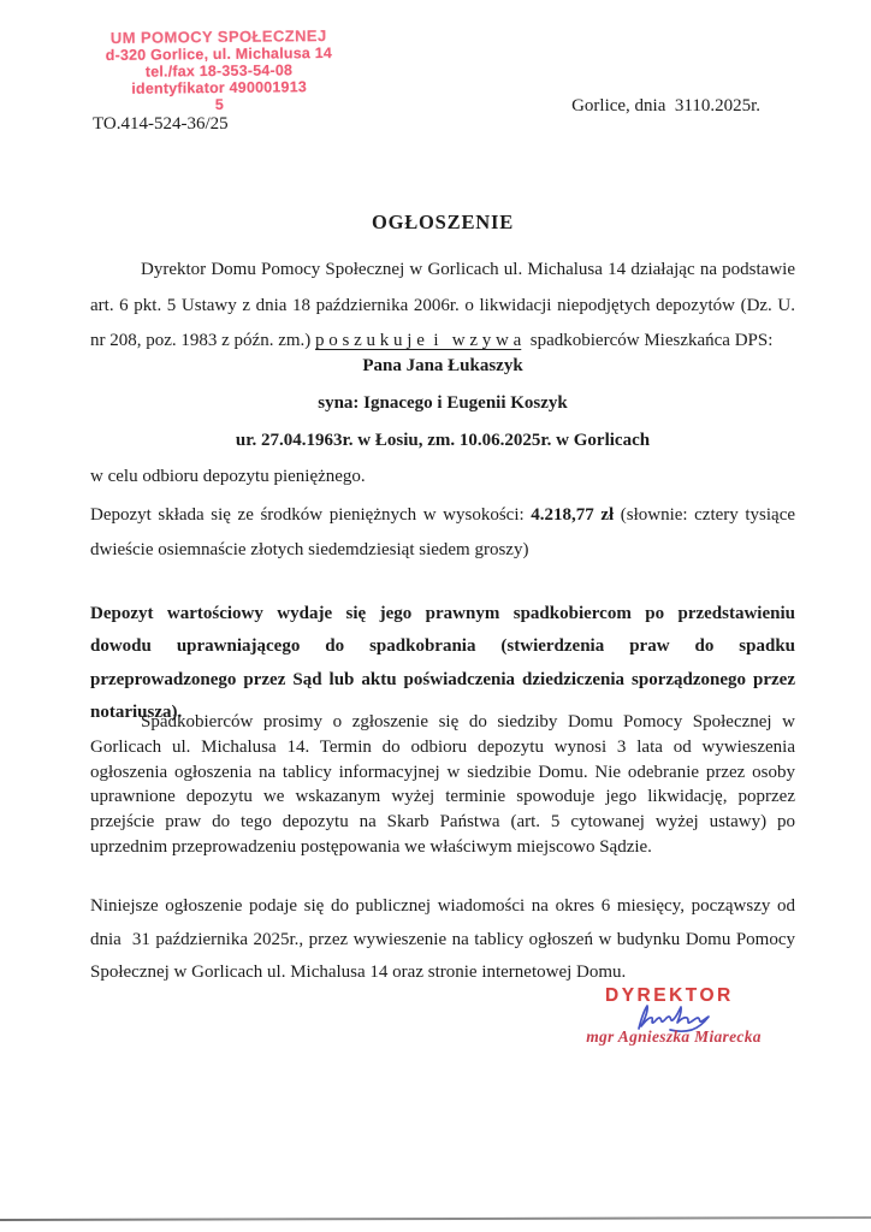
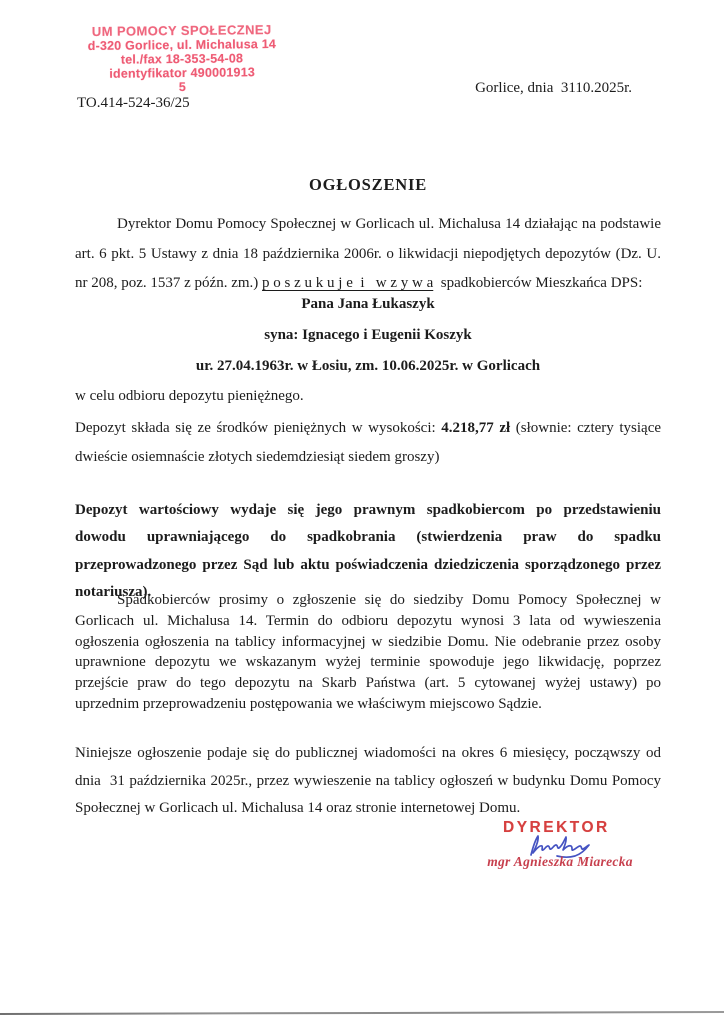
  UM POMOCY SPOŁECZNEJ
  d-320 Gorlice, ul. Michalusa 14
  tel./fax 18-353-54-08
  identyfikator 490001913
  5
  Gorlice, dnia 3110.2025r.
  TO.414-524-36/25
  OGŁOSZENIE
- Dyrektor Domu Pomocy Społecznej w Gorlicach ul. Michalusa 14 działając na podstawie art. 6 pkt. 5 Ustawy z dnia 18 października 2006r. o likwidacji niepodjętych depozytów (Dz. U. nr 208, poz. 1983 z późn. zm.) p o s z u k u j e i w z y w a spadkobierców Mieszkańca DPS:
+ Dyrektor Domu Pomocy Społecznej w Gorlicach ul. Michalusa 14 działając na podstawie art. 6 pkt. 5 Ustawy z dnia 18 października 2006r. o likwidacji niepodjętych depozytów (Dz. U. nr 208, poz. 1537 z późn. zm.) p o s z u k u j e i w z y w a spadkobierców Mieszkańca DPS:
  Pana Jana Łukaszyk
  syna: Ignacego i Eugenii Koszyk
  ur. 27.04.1963r. w Łosiu, zm. 10.06.2025r. w Gorlicach
  w celu odbioru depozytu pieniężnego.
  Depozyt składa się ze środków pieniężnych w wysokości: 4.218,77 zł (słownie: cztery tysiące dwieście osiemnaście złotych siedemdziesiąt siedem groszy)
  Depozyt wartościowy wydaje się jego prawnym spadkobiercom po przedstawieniu dowodu uprawniającego do spadkobrania (stwierdzenia praw do spadku przeprowadzonego przez Sąd lub aktu poświadczenia dziedziczenia sporządzonego przez notariusza).
  Spadkobierców prosimy o zgłoszenie się do siedziby Domu Pomocy Społecznej w Gorlicach ul. Michalusa 14. Termin do odbioru depozytu wynosi 3 lata od wywieszenia ogłoszenia ogłoszenia na tablicy informacyjnej w siedzibie Domu. Nie odebranie przez osoby uprawnione depozytu we wskazanym wyżej terminie spowoduje jego likwidację, poprzez przejście praw do tego depozytu na Skarb Państwa (art. 5 cytowanej wyżej ustawy) po uprzednim przeprowadzeniu postępowania we właściwym miejscowo Sądzie.
  Niniejsze ogłoszenie podaje się do publicznej wiadomości na okres 6 miesięcy, począwszy od dnia 31 października 2025r., przez wywieszenie na tablicy ogłoszeń w budynku Domu Pomocy Społecznej w Gorlicach ul. Michalusa 14 oraz stronie internetowej Domu.
  DYREKTOR
  mgr Agnieszka Miarecka
